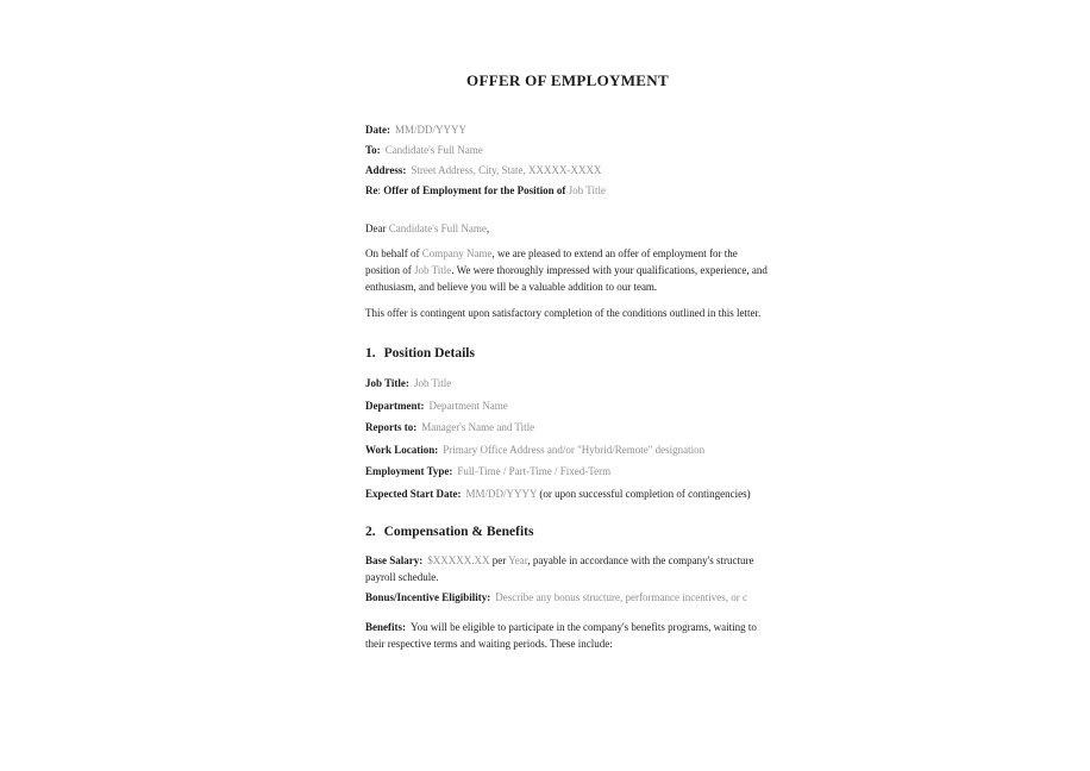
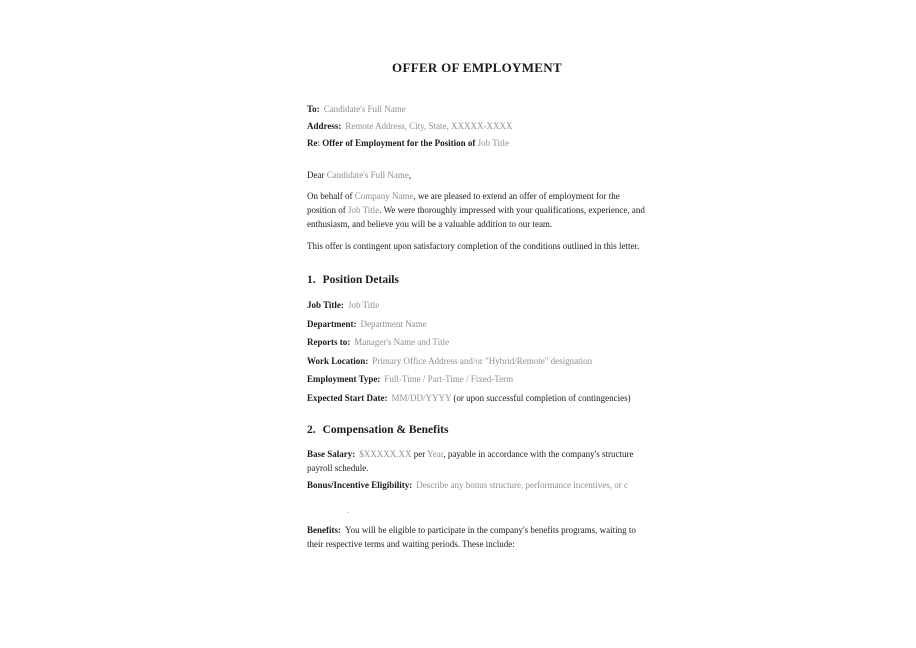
  OFFER OF EMPLOYMENT
- Date: MM/DD/YYYY
  To: Candidate's Full Name
- Address: Street Address, City, State, XXXXX-XXXX
+ Address: Remote Address, City, State, XXXXX-XXXX
  Re: Offer of Employment for the Position of Job Title
  Dear Candidate's Full Name,
  On behalf of Company Name, we are pleased to extend an offer of employment for the position of Job Title. We were thoroughly impressed with your qualifications, experience, and enthusiasm, and believe you will be a valuable addition to our team.
  This offer is contingent upon satisfactory completion of the conditions outlined in this letter.
  1. Position Details
  Job Title: Job Title
  Department: Department Name
  Reports to: Manager's Name and Title
  Work Location: Primary Office Address and/or "Hybrid/Remote" designation
  Employment Type: Full-Time / Part-Time / Fixed-Term
  Expected Start Date: MM/DD/YYYY (or upon successful completion of contingencies)
  2. Compensation & Benefits
  Base Salary: $XXXXX.XX per Year, payable in accordance with the company's structure payroll schedule.
  Bonus/Incentive Eligibility: Describe any bonus structure, performance incentives, or c
+ .
  Benefits: You will be eligible to participate in the company's benefits programs, waiting to their respective terms and waiting periods. These include:
